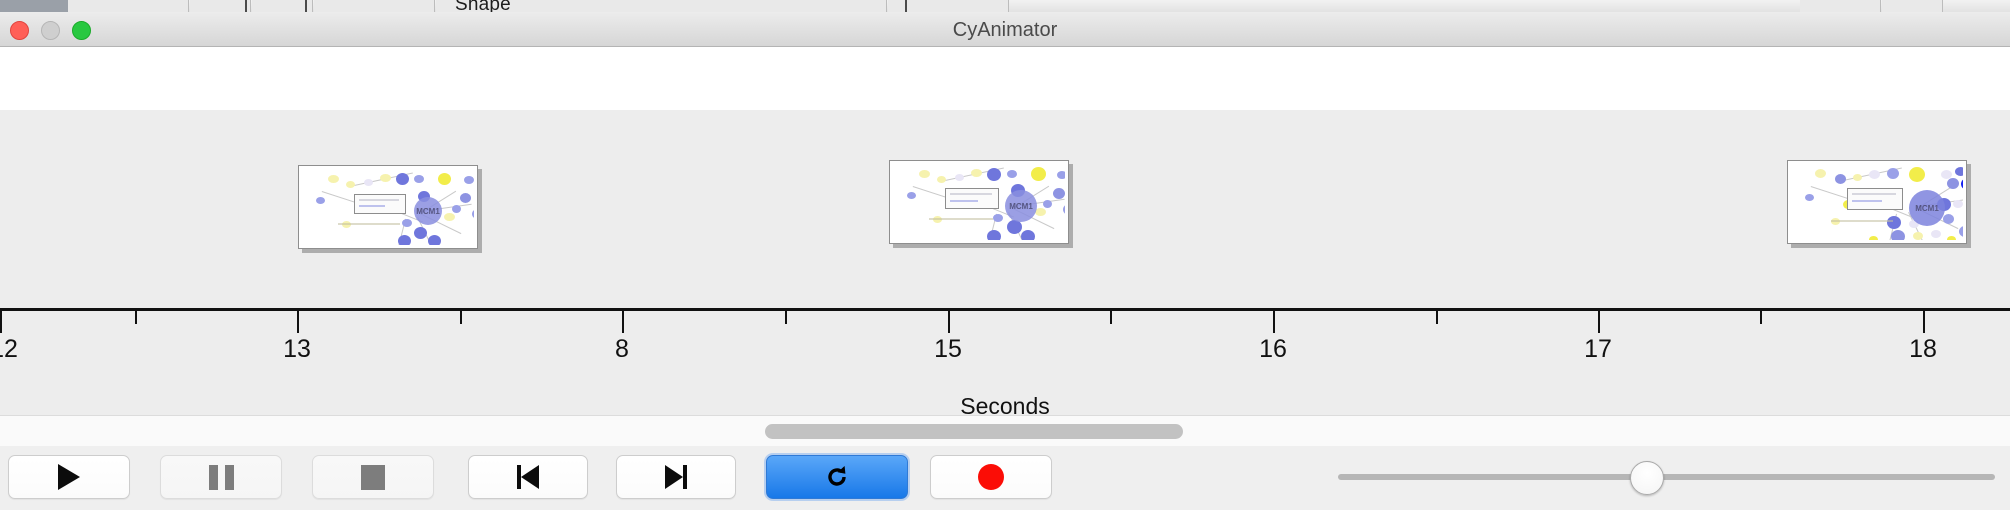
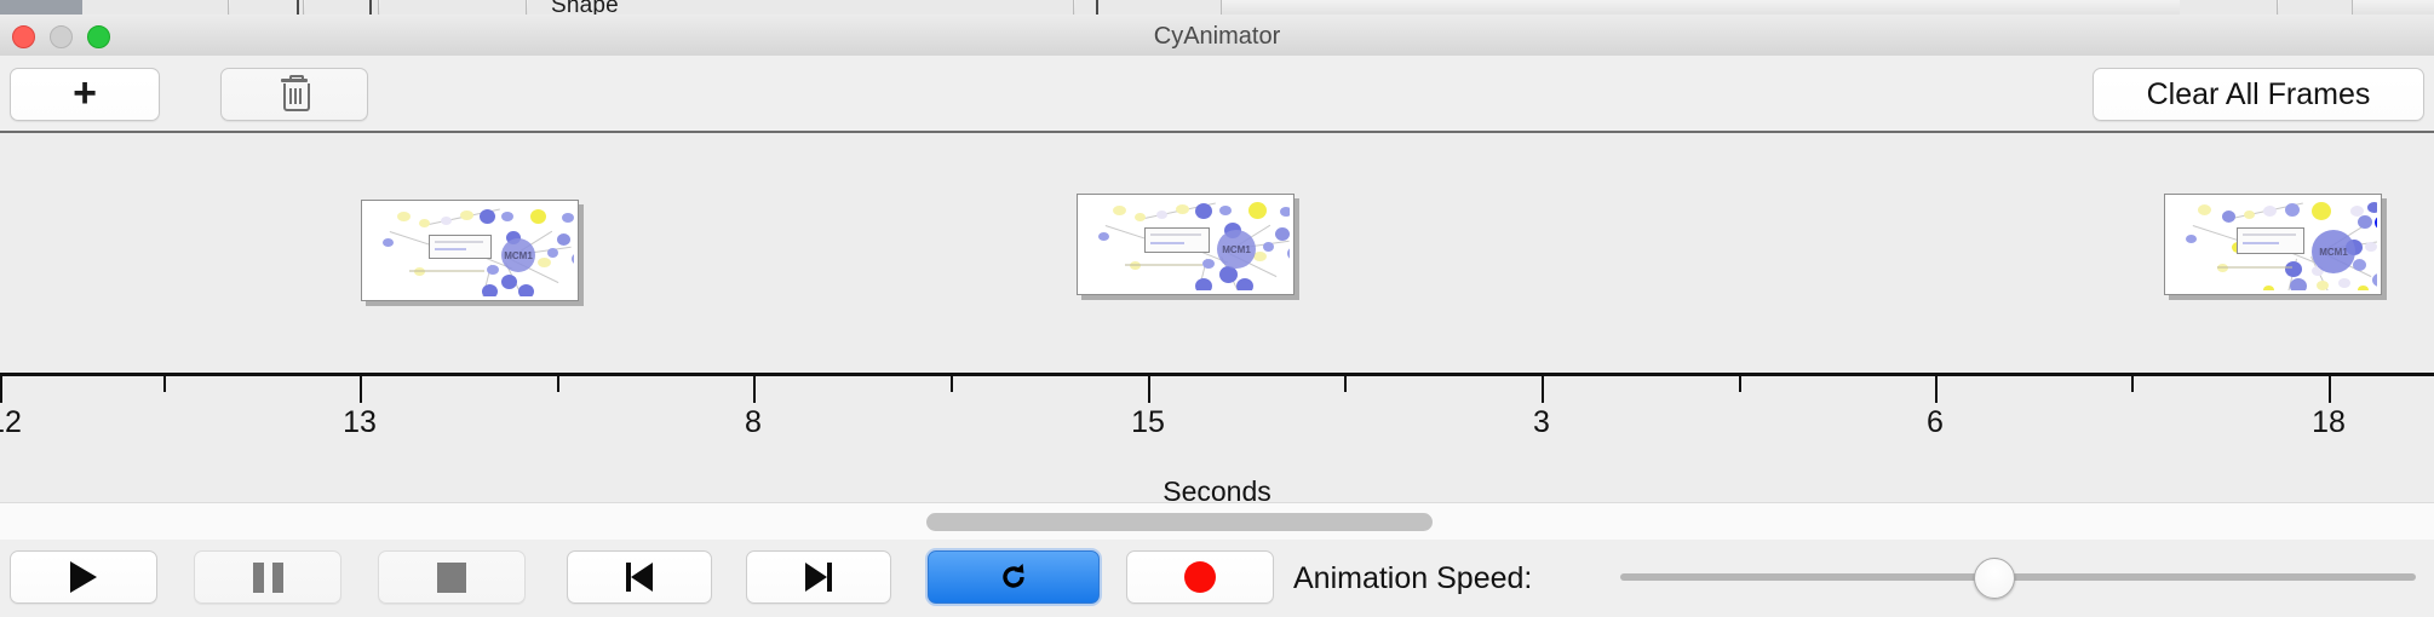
  Shape
  CyAnimator
+ +
+ Clear All Frames
  MCM1
  MCM1
  MCM1
  13
  8
  15
- 16
+ 3
- 17
+ 6
  18
  Seconds
+ Animation Speed:
